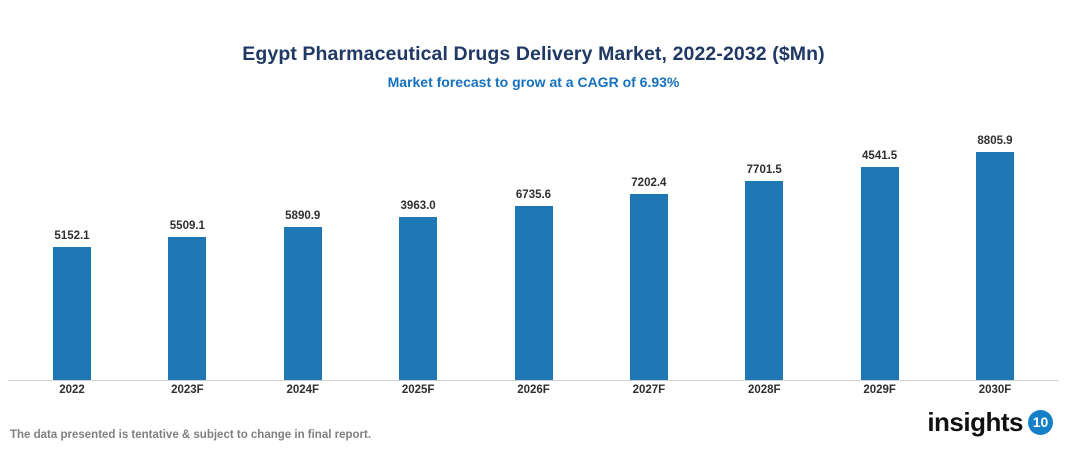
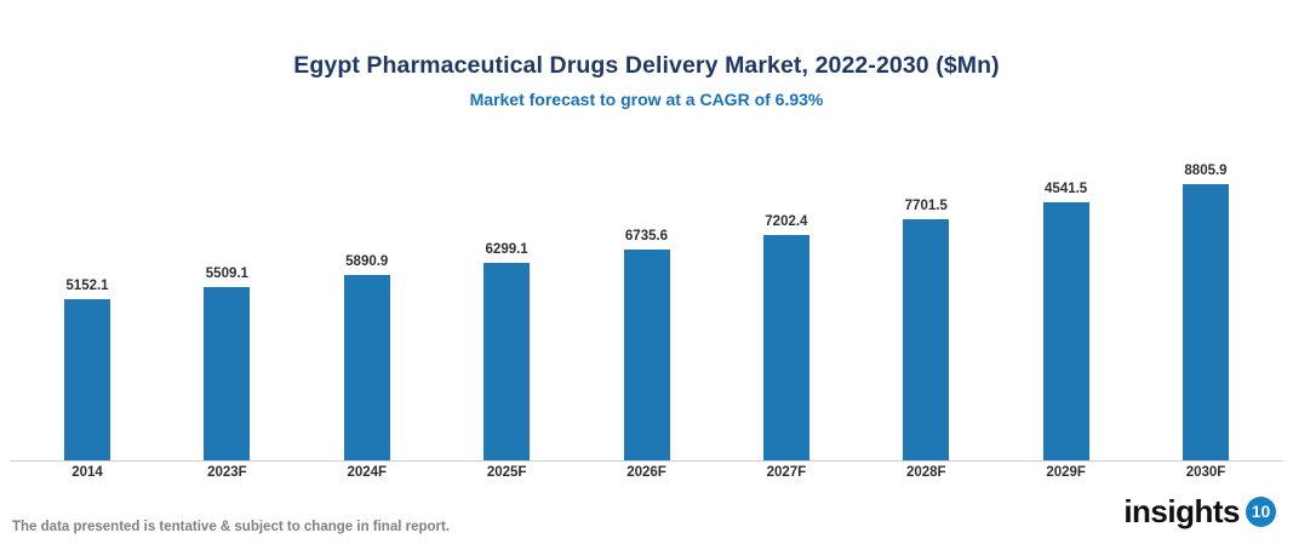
- Egypt Pharmaceutical Drugs Delivery Market, 2022-2032 ($Mn)
+ Egypt Pharmaceutical Drugs Delivery Market, 2022-2030 ($Mn)
  Market forecast to grow at a CAGR of 6.93%
  5152.1
  5509.1
  5890.9
- 3963.0
+ 6299.1
  6735.6
  7202.4
  7701.5
  4541.5
  8805.9
- 2022
+ 2014
  2023F
  2024F
  2025F
  2026F
  2027F
  2028F
  2029F
  2030F
  The data presented is tentative & subject to change in final report.
  insights
  10
